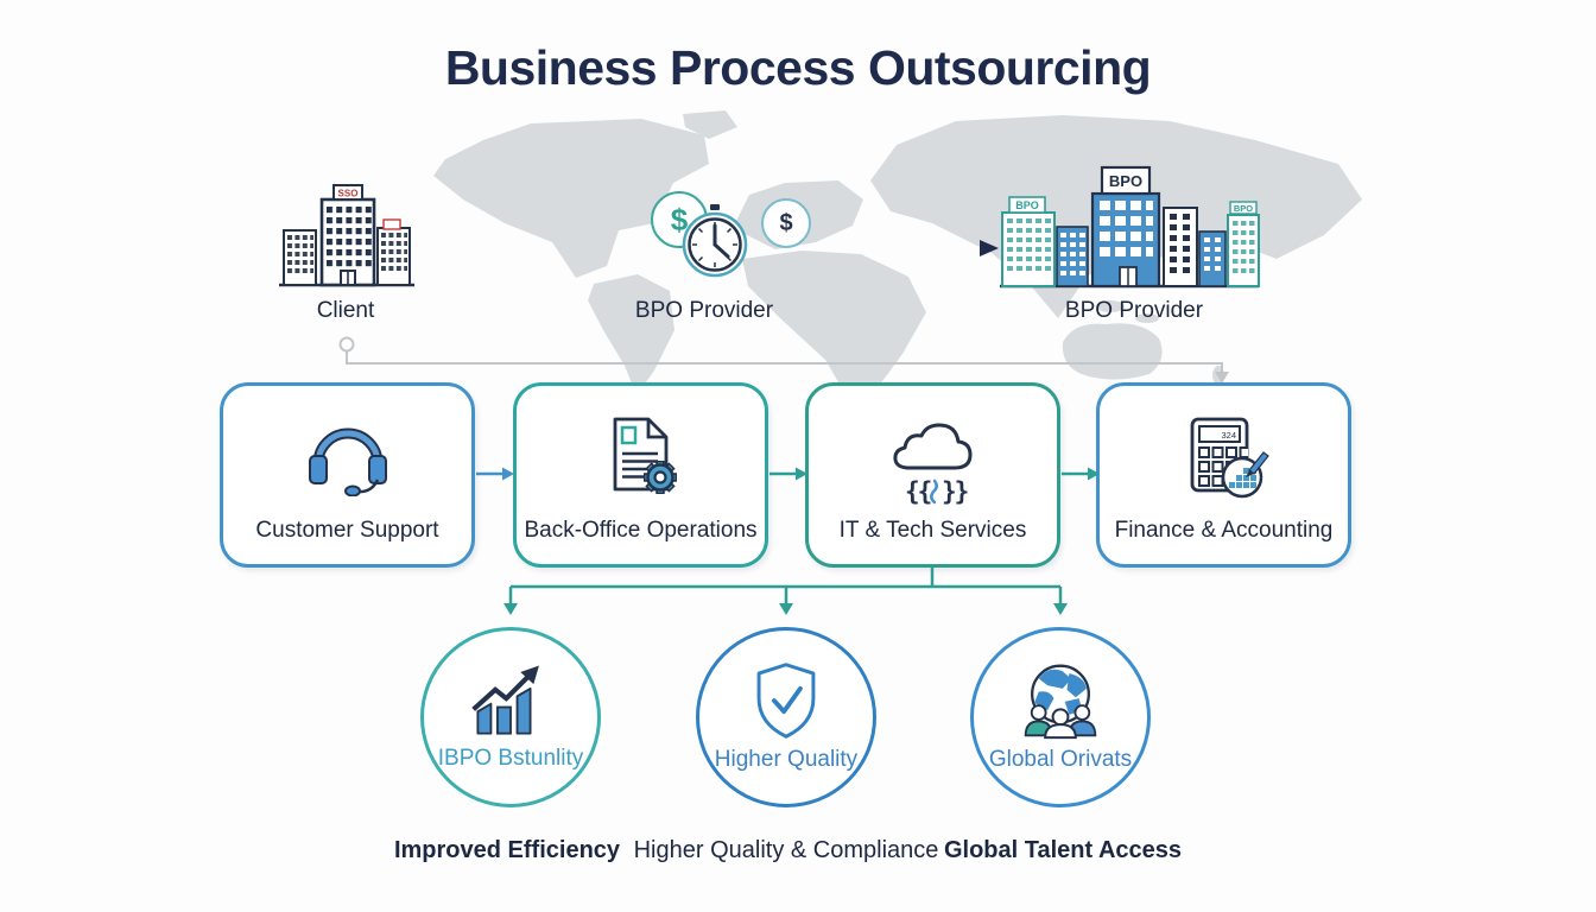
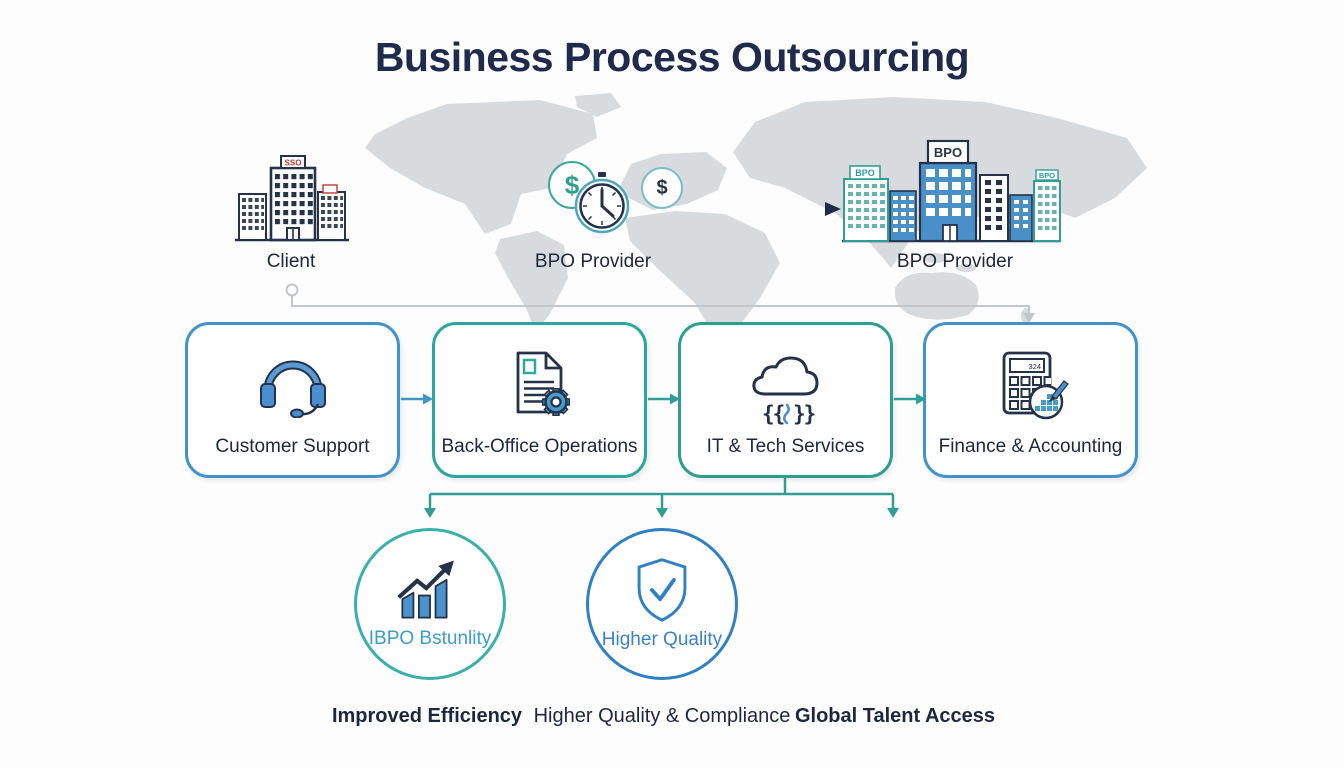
  Business Process Outsourcing
  SSO
  $
  $
  BPO
  BPO
  BPO
  Client
  BPO Provider
  BPO Provider
  Customer Support
  Back-Office Operations
  {{
  }}
  IT & Tech Services
  324
  Finance & Accounting
  IBPO Bstunlity
  Higher Quality
- Global Orivats
  Improved Efficiency
  Higher Quality & Compliance
  Global Talent Access
